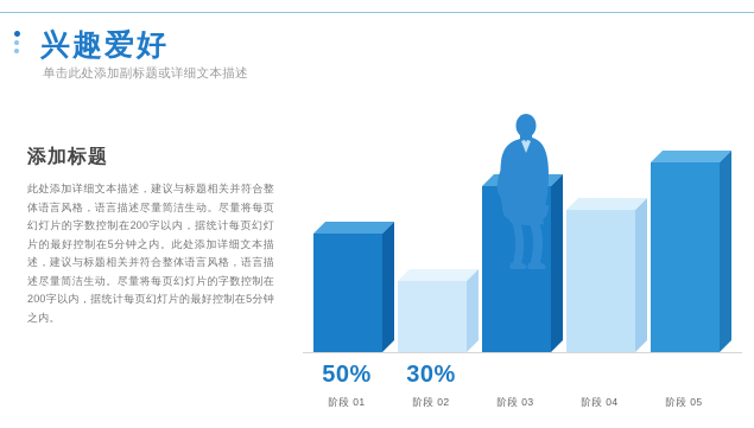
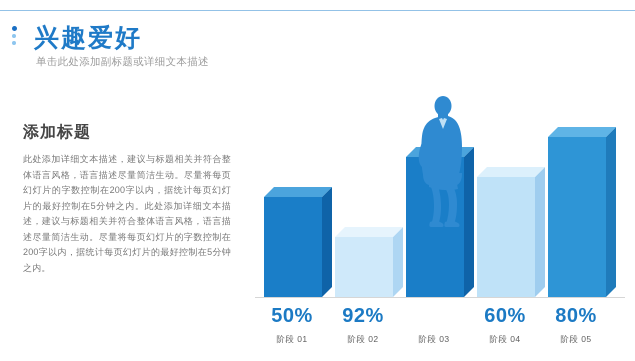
  兴趣爱好
  单击此处添加副标题或详细文本描述
  添加标题
  此处添加详细文本描述，建议与标题相关并符合整体语言风格，语言描述尽量简洁生动。尽量将每页幻灯片的字数控制在200字以内，据统计每页幻灯片的最好控制在5分钟之内。此处添加详细文本描述，建议与标题相关并符合整体语言风格，语言描述尽量简洁生动。尽量将每页幻灯片的字数控制在200字以内，据统计每页幻灯片的最好控制在5分钟之内。
  50%
  阶段 01
- 30%
+ 92%
  阶段 02
  阶段 03
+ 60%
  阶段 04
+ 80%
  阶段 05
